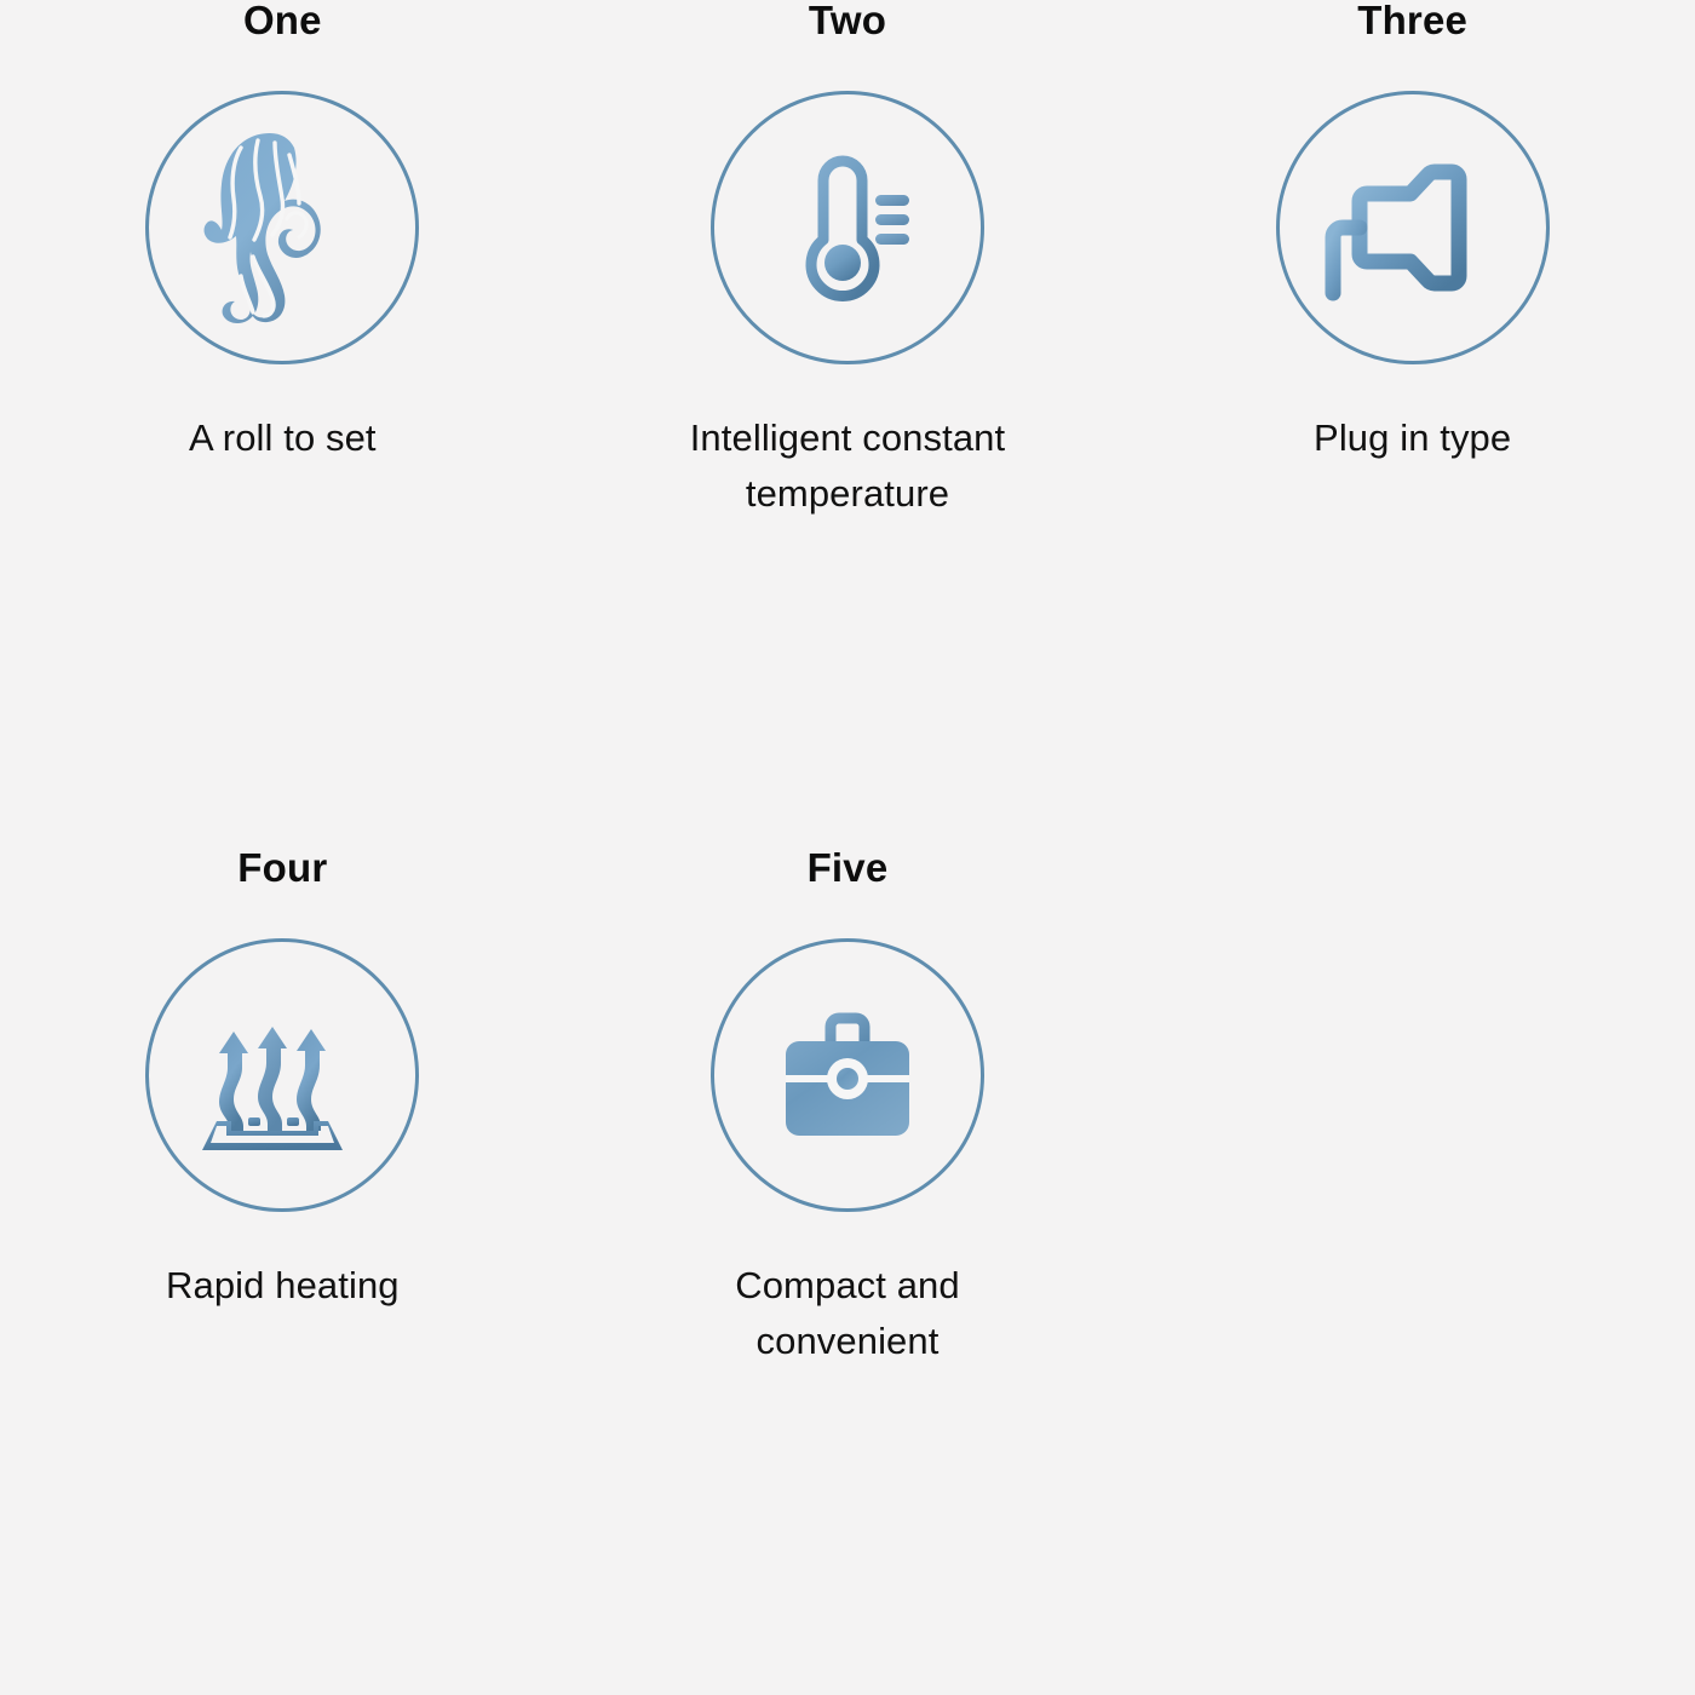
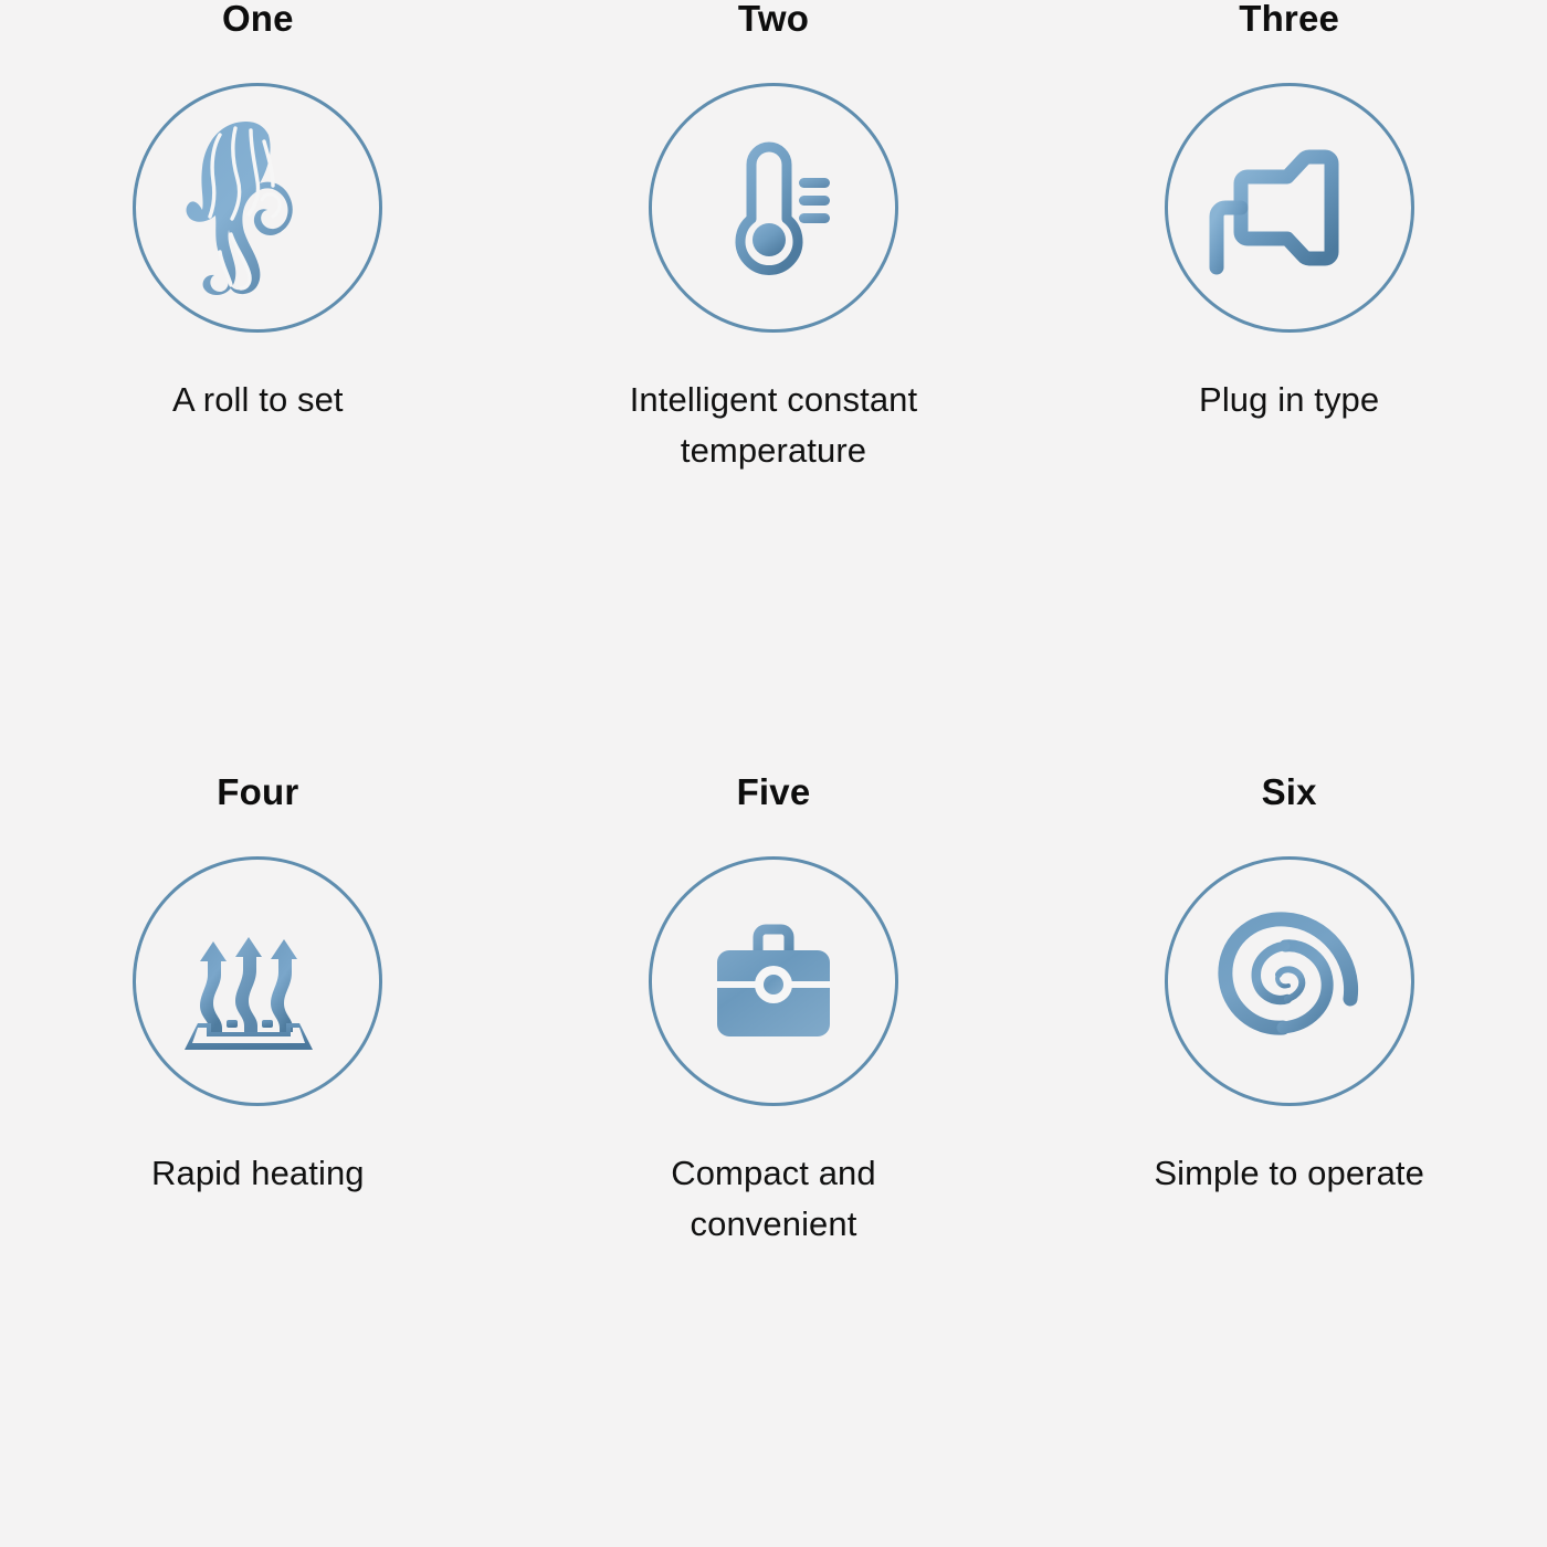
  One
  A roll to set
  Two
  Intelligent constant temperature
  Three
  Plug in type
  Four
  Rapid heating
  Five
  Compact and convenient
+ Six
+ Simple to operate
